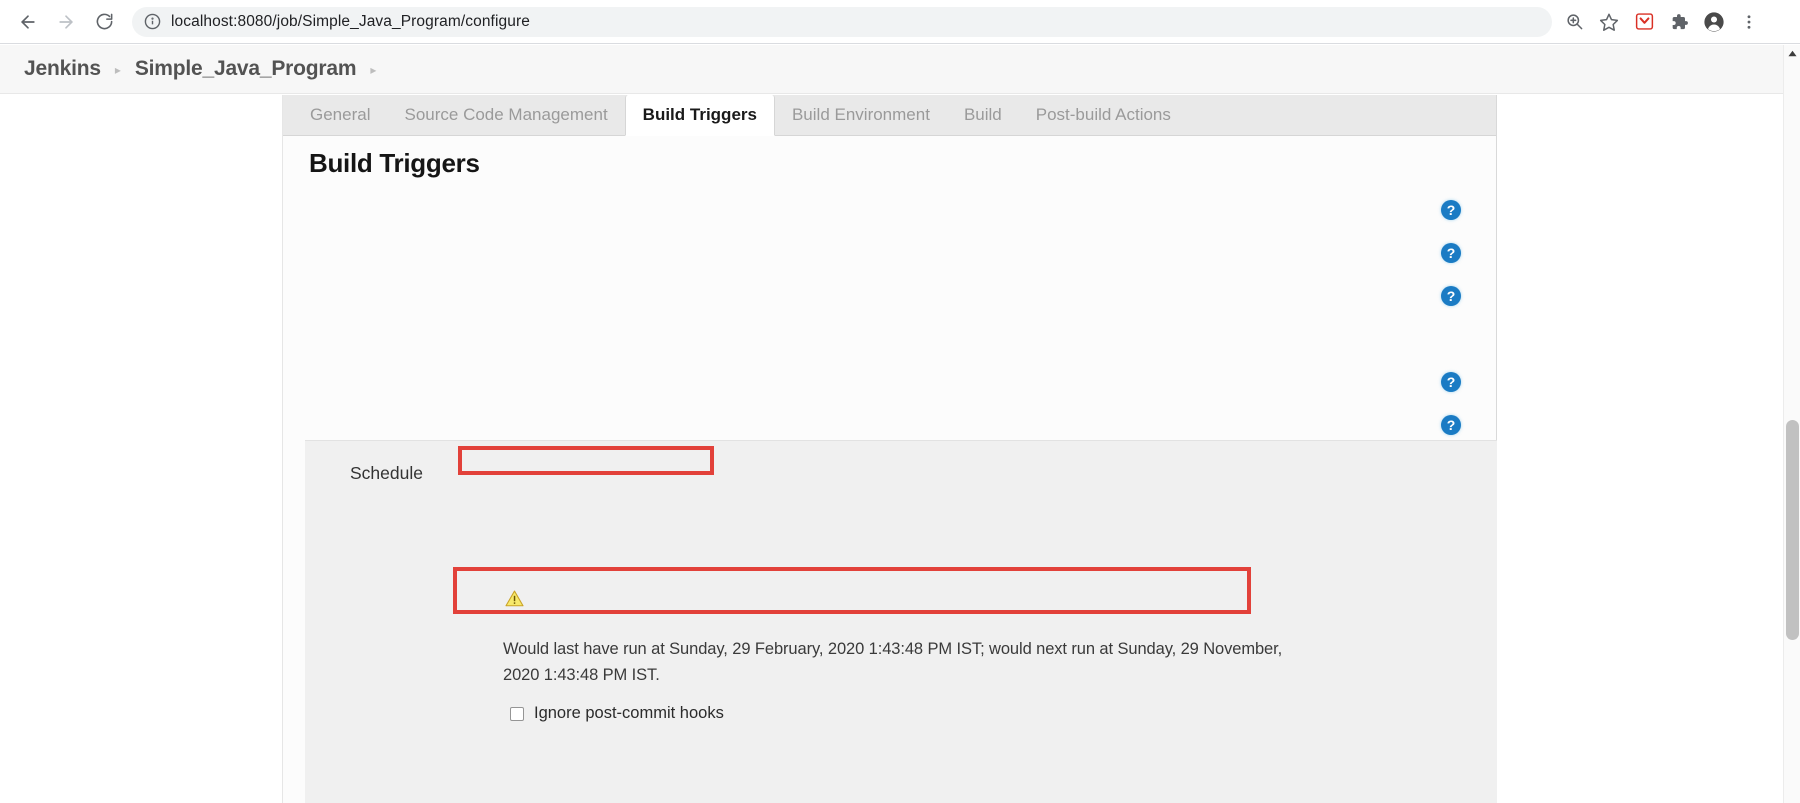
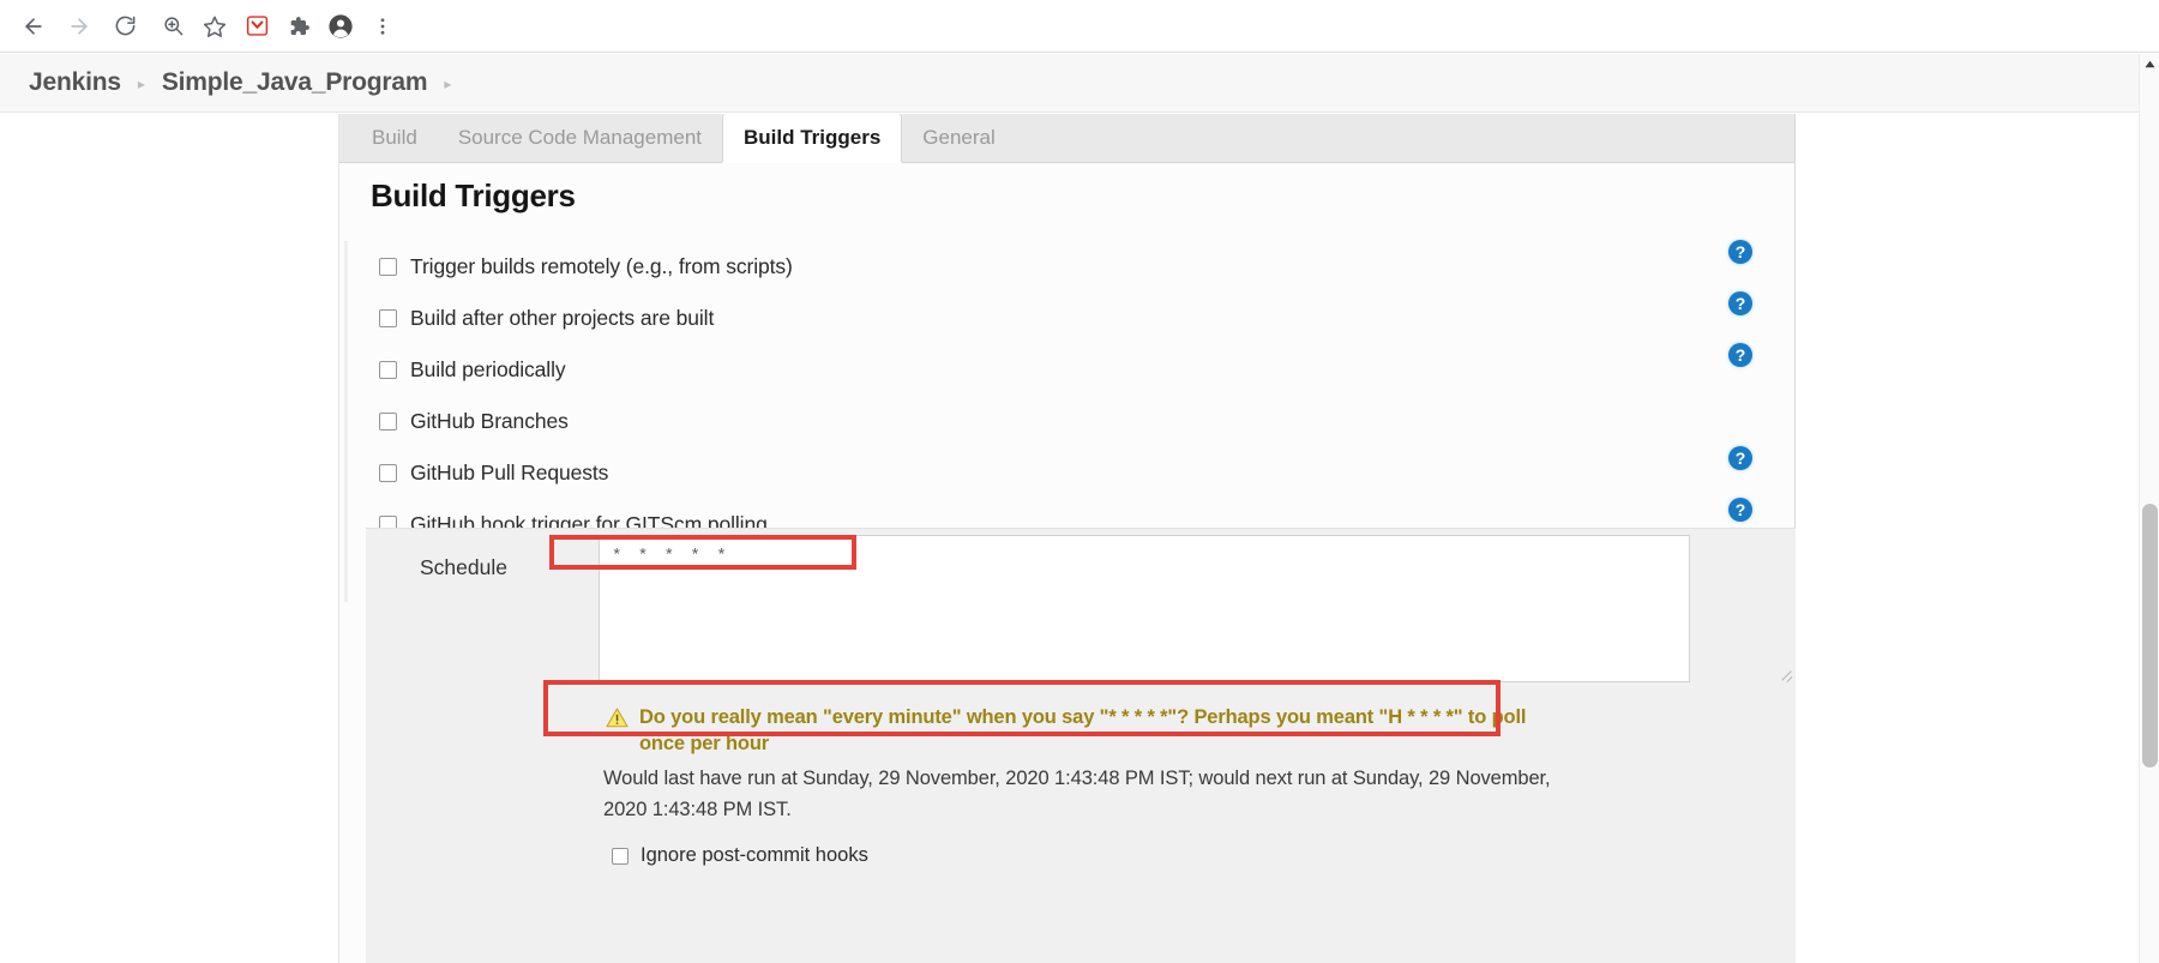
- localhost:8080/job/Simple_Java_Program/configure
  Jenkins
  ▸
  Simple_Java_Program
  ▸
- General
+ Build
  Source Code Management
  Build Triggers
- Build Environment
- Build
+ General
- Post-build Actions
  Build Triggers
+ Trigger builds remotely (e.g., from scripts)
+ Build after other projects are built
+ Build periodically
+ GitHub Branches
+ GitHub Pull Requests
+ GitHub hook trigger for GITScm polling
  ?
  ?
  ?
  ?
  ?
  Schedule
+ * * * * *
+ Do you really mean "every minute" when you say "* * * * *"? Perhaps you meant "H * * * *" to poll once per hour
- Would last have run at Sunday, 29 February, 2020 1:43:48 PM IST; would next run at Sunday, 29 November, 2020 1:43:48 PM IST.
+ Would last have run at Sunday, 29 November, 2020 1:43:48 PM IST; would next run at Sunday, 29 November, 2020 1:43:48 PM IST.
  Ignore post-commit hooks
